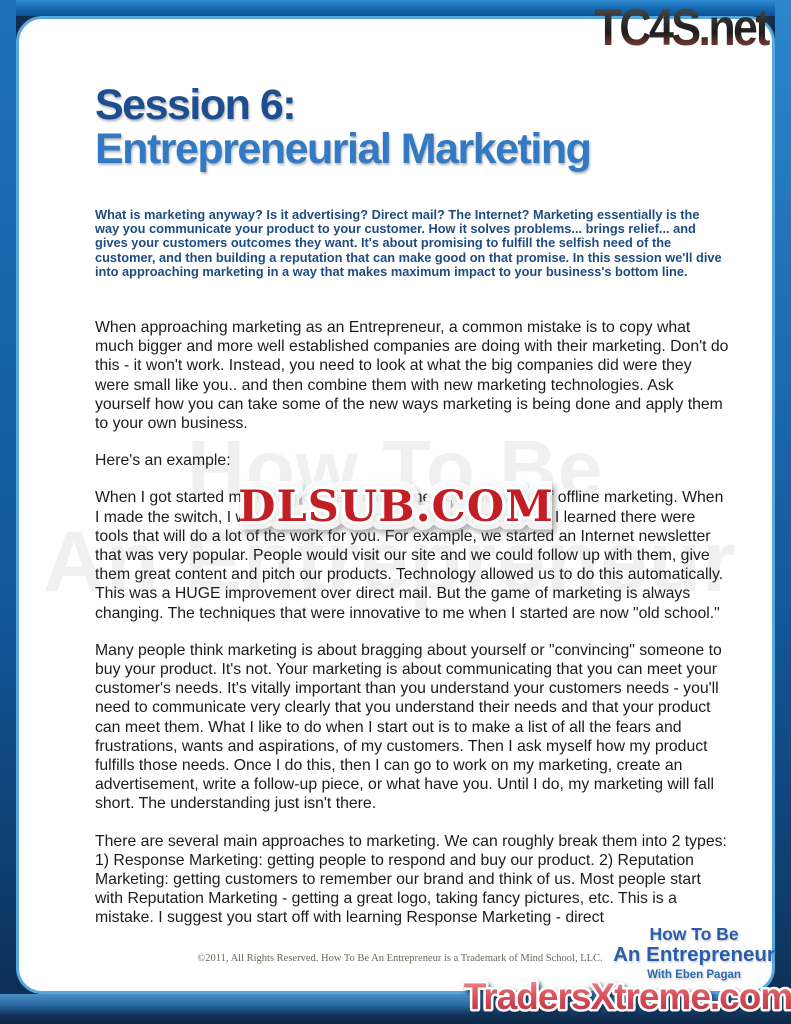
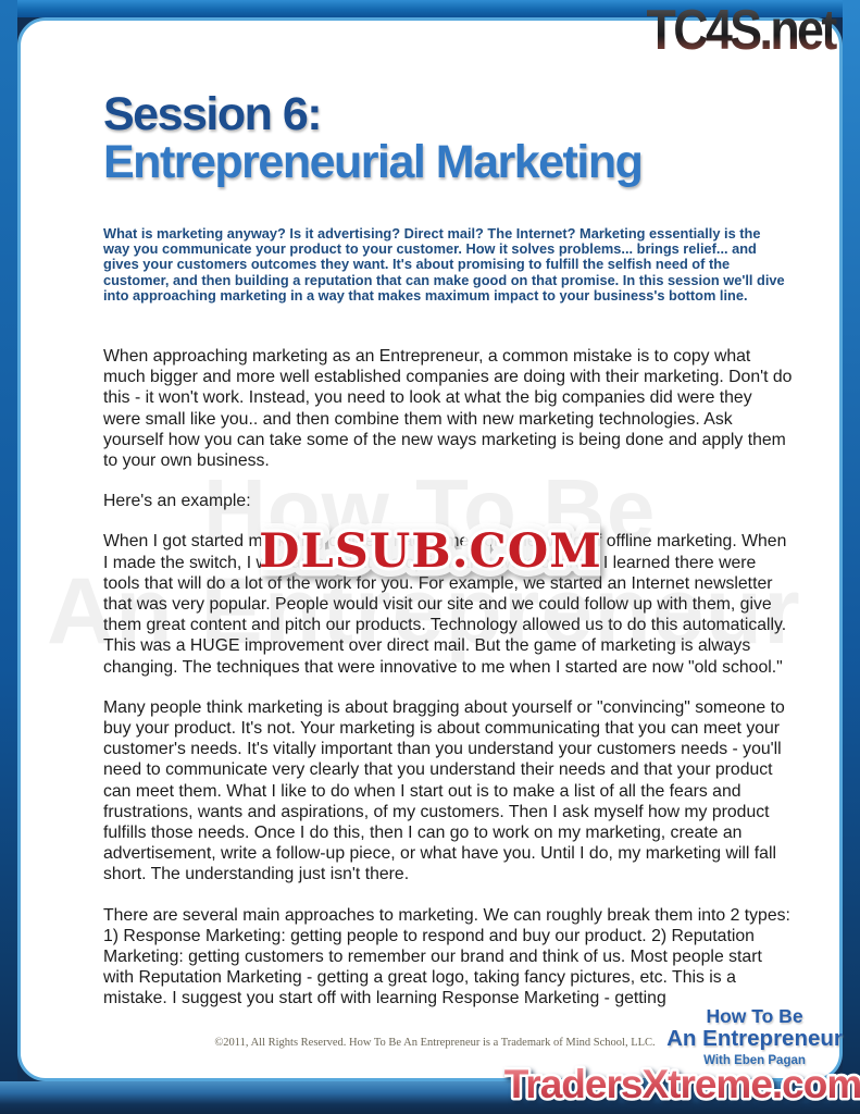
  How To Be
  An Entrepreneur
  Session 6:
  Entrepreneurial Marketing
  What is marketing anyway? Is it advertising? Direct mail? The Internet? Marketing essentially is the way you communicate your product to your customer. How it solves problems... brings relief... and gives your customers outcomes they want. It's about promising to fulfill the selfish need of the customer, and then building a reputation that can make good on that promise. In this session we'll dive into approaching marketing in a way that makes maximum impact to your business's bottom line.
  When approaching marketing as an Entrepreneur, a common mistake is to copy what much bigger and more well established companies are doing with their marketing. Don't do this - it won't work. Instead, you need to look at what the big companies did were they were small like you.. and then combine them with new marketing technologies. Ask yourself how you can take some of the new ways marketing is being done and apply them to your own business.
  Here's an example:
  When I got started marketing online, I had come from the world of offline marketing. When I made the switch, I was amazed at the options that were offered. I learned there were tools that will do a lot of the work for you. For example, we started an Internet newsletter that was very popular. People would visit our site and we could follow up with them, give them great content and pitch our products. Technology allowed us to do this automatically. This was a HUGE improvement over direct mail. But the game of marketing is always changing. The techniques that were innovative to me when I started are now "old school."
  Many people think marketing is about bragging about yourself or "convincing" someone to buy your product. It's not. Your marketing is about communicating that you can meet your customer's needs. It's vitally important than you understand your customers needs - you'll need to communicate very clearly that you understand their needs and that your product can meet them. What I like to do when I start out is to make a list of all the fears and frustrations, wants and aspirations, of my customers. Then I ask myself how my product fulfills those needs. Once I do this, then I can go to work on my marketing, create an advertisement, write a follow-up piece, or what have you. Until I do, my marketing will fall short. The understanding just isn't there.
- There are several main approaches to marketing. We can roughly break them into 2 types: 1) Response Marketing: getting people to respond and buy our product. 2) Reputation Marketing: getting customers to remember our brand and think of us. Most people start with Reputation Marketing - getting a great logo, taking fancy pictures, etc. This is a mistake. I suggest you start off with learning Response Marketing - direct
+ There are several main approaches to marketing. We can roughly break them into 2 types: 1) Response Marketing: getting people to respond and buy our product. 2) Reputation Marketing: getting customers to remember our brand and think of us. Most people start with Reputation Marketing - getting a great logo, taking fancy pictures, etc. This is a mistake. I suggest you start off with learning Response Marketing - getting
  DLSUB.COM
  TC4S.net
  ©2011, All Rights Reserved. How To Be An Entrepreneur is a Trademark of Mind School, LLC.
  How To Be
  An Entrepreneur
  With Eben Pagan
  TradersXtreme.com
